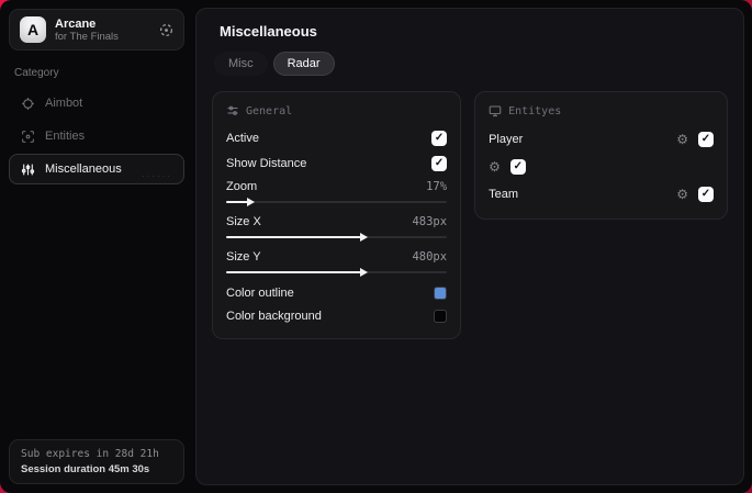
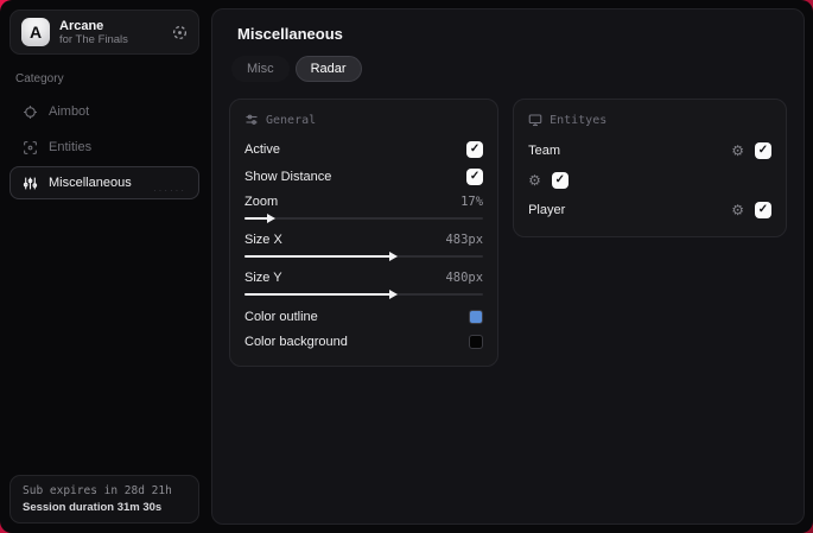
  A
  Arcane
  for The Finals
  Category
  Aimbot
  Entities
  Miscellaneous
  ······
  Sub expires in 28d 21h
- Session duration 45m 30s
+ Session duration 31m 30s
  Miscellaneous
  Misc
  Radar
  General
  Active
  ✓
  Show Distance
  ✓
  Zoom
  17%
  Size X
  483px
  Size Y
  480px
  Color outline
  Color background
  Entityes
- Player
+ Team
  ⚙
  ✓
  ⚙
  ✓
- Team
+ Player
  ⚙
  ✓
